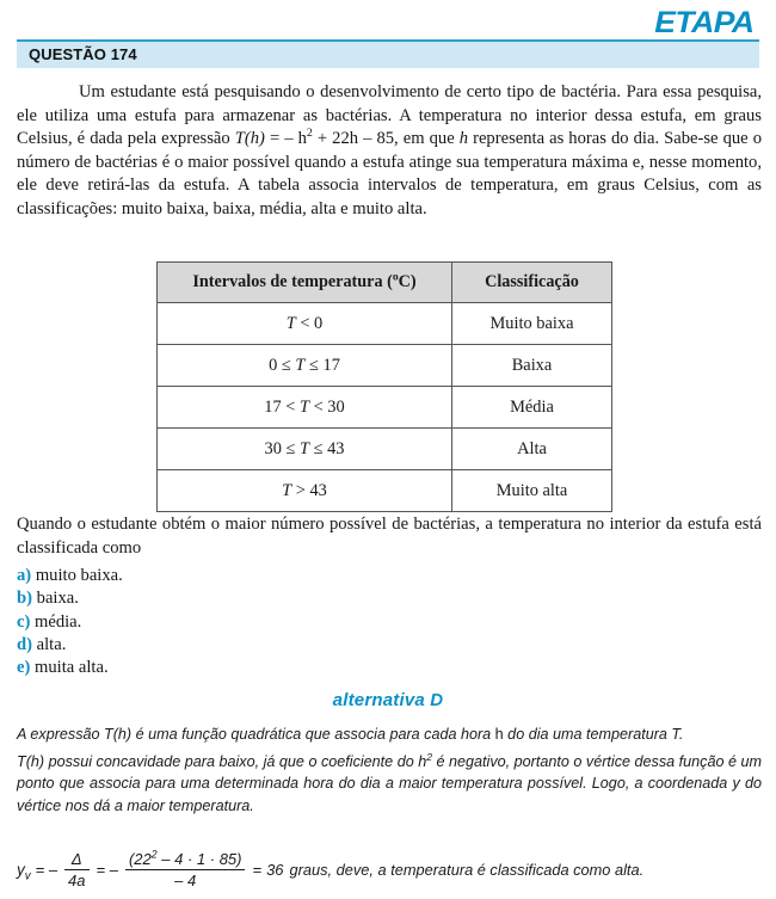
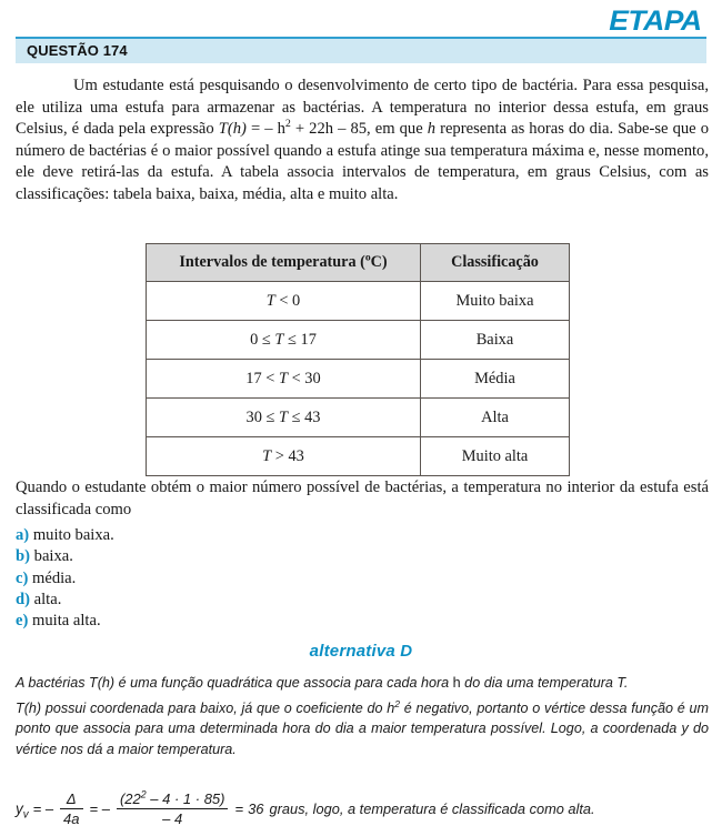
  ETAPA
  QUESTÃO 174
- Um estudante está pesquisando o desenvolvimento de certo tipo de bactéria. Para essa pesquisa, ele utiliza uma estufa para armazenar as bactérias. A temperatura no interior dessa estufa, em graus Celsius, é dada pela expressão T(h) = – h2 + 22h – 85, em que h representa as horas do dia. Sabe-se que o número de bactérias é o maior possível quando a estufa atinge sua temperatura máxima e, nesse momento, ele deve retirá-las da estufa. A tabela associa intervalos de temperatura, em graus Celsius, com as classificações: muito baixa, baixa, média, alta e muito alta.
+ Um estudante está pesquisando o desenvolvimento de certo tipo de bactéria. Para essa pesquisa, ele utiliza uma estufa para armazenar as bactérias. A temperatura no interior dessa estufa, em graus Celsius, é dada pela expressão T(h) = – h2 + 22h – 85, em que h representa as horas do dia. Sabe-se que o número de bactérias é o maior possível quando a estufa atinge sua temperatura máxima e, nesse momento, ele deve retirá-las da estufa. A tabela associa intervalos de temperatura, em graus Celsius, com as classificações: tabela baixa, baixa, média, alta e muito alta.
  Intervalos de temperatura (oC)	Classificação
  T < 0	Muito baixa
  0 ≤ T ≤ 17	Baixa
  17 < T < 30	Média
  30 ≤ T ≤ 43	Alta
  T > 43	Muito alta
  Quando o estudante obtém o maior número possível de bactérias, a temperatura no interior da estufa está classificada como
  a) muito baixa.
  b) baixa.
  c) média.
  d) alta.
  e) muita alta.
  alternativa D
- A expressão T(h) é uma função quadrática que associa para cada hora h do dia uma temperatura T.
+ A bactérias T(h) é uma função quadrática que associa para cada hora h do dia uma temperatura T.
- T(h) possui concavidade para baixo, já que o coeficiente do h2 é negativo, portanto o vértice dessa função é um ponto que associa para uma determinada hora do dia a maior temperatura possível. Logo, a coordenada y do vértice nos dá a maior temperatura.
+ T(h) possui coordenada para baixo, já que o coeficiente do h2 é negativo, portanto o vértice dessa função é um ponto que associa para uma determinada hora do dia a maior temperatura possível. Logo, a coordenada y do vértice nos dá a maior temperatura.
  yv
  = –
  Δ
  4a
  = –
  (222 – 4 · 1 · 85)
  – 4
  =
  36
- graus, deve, a temperatura é classificada como alta.
+ graus, logo, a temperatura é classificada como alta.
